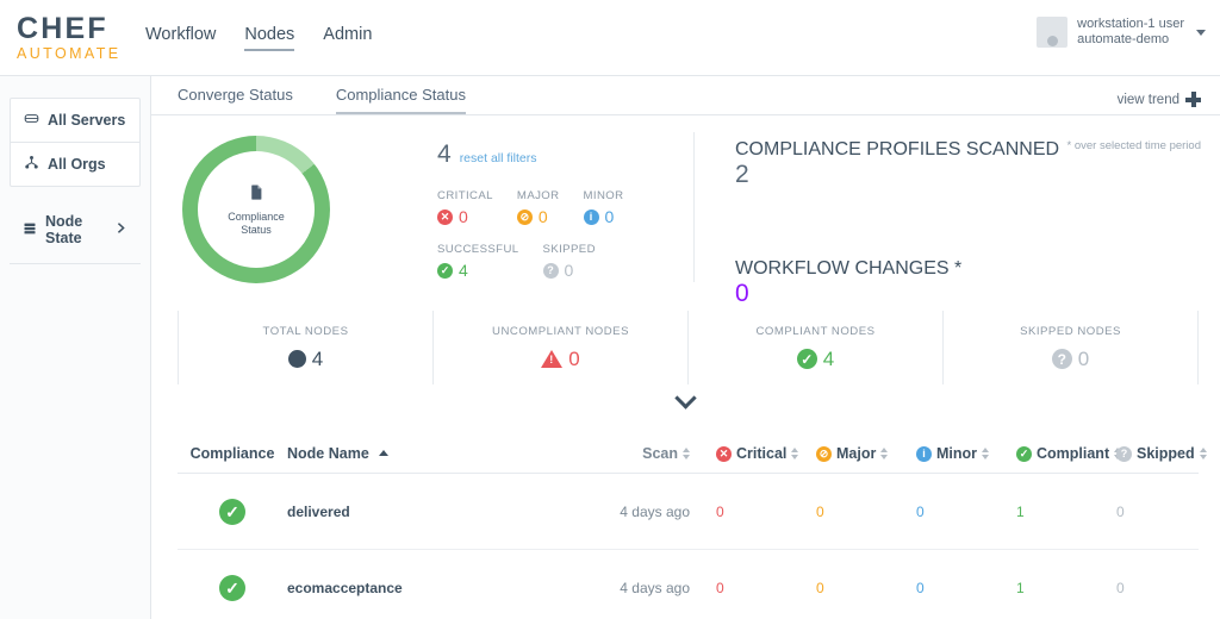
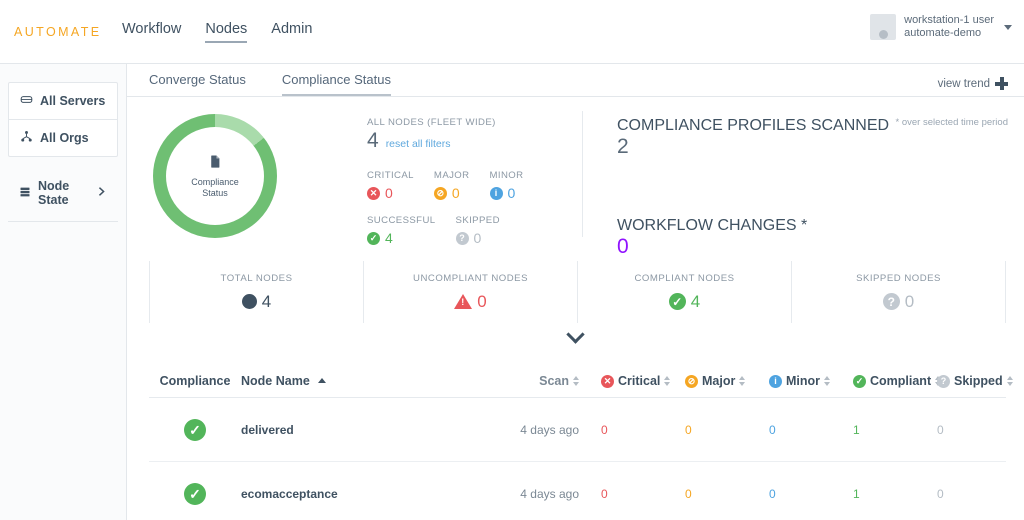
- CHEF
  AUTOMATE
  Workflow
  Nodes
  Admin
  workstation-1 user
  automate-demo
  All Servers
  All Orgs
  Node State
  Converge Status
  Compliance Status
  view trend
  Compliance
  Status
+ ALL NODES (FLEET WIDE)
  4
  reset all filters
  CRITICAL
  ✕
  0
  MAJOR
  ⊘
  0
  MINOR
  i
  0
  SUCCESSFUL
  ✓
  4
  SKIPPED
  ?
  0
  COMPLIANCE PROFILES SCANNED
  2
  WORKFLOW CHANGES *
  0
  * over selected time period
  TOTAL NODES
  4
  UNCOMPLIANT NODES
  0
  COMPLIANT NODES
  ✓
  4
  SKIPPED NODES
  ?
  0
  Compliance
  Node Name
  Scan
  ✕
  Critical
  ⊘
  Major
  i
  Minor
  ✓
  Compliant
  ?
  Skipped
  ✓
  delivered
  4 days ago
  0
  0
  0
  1
  0
  ✓
  ecomacceptance
  4 days ago
  0
  0
  0
  1
  0
